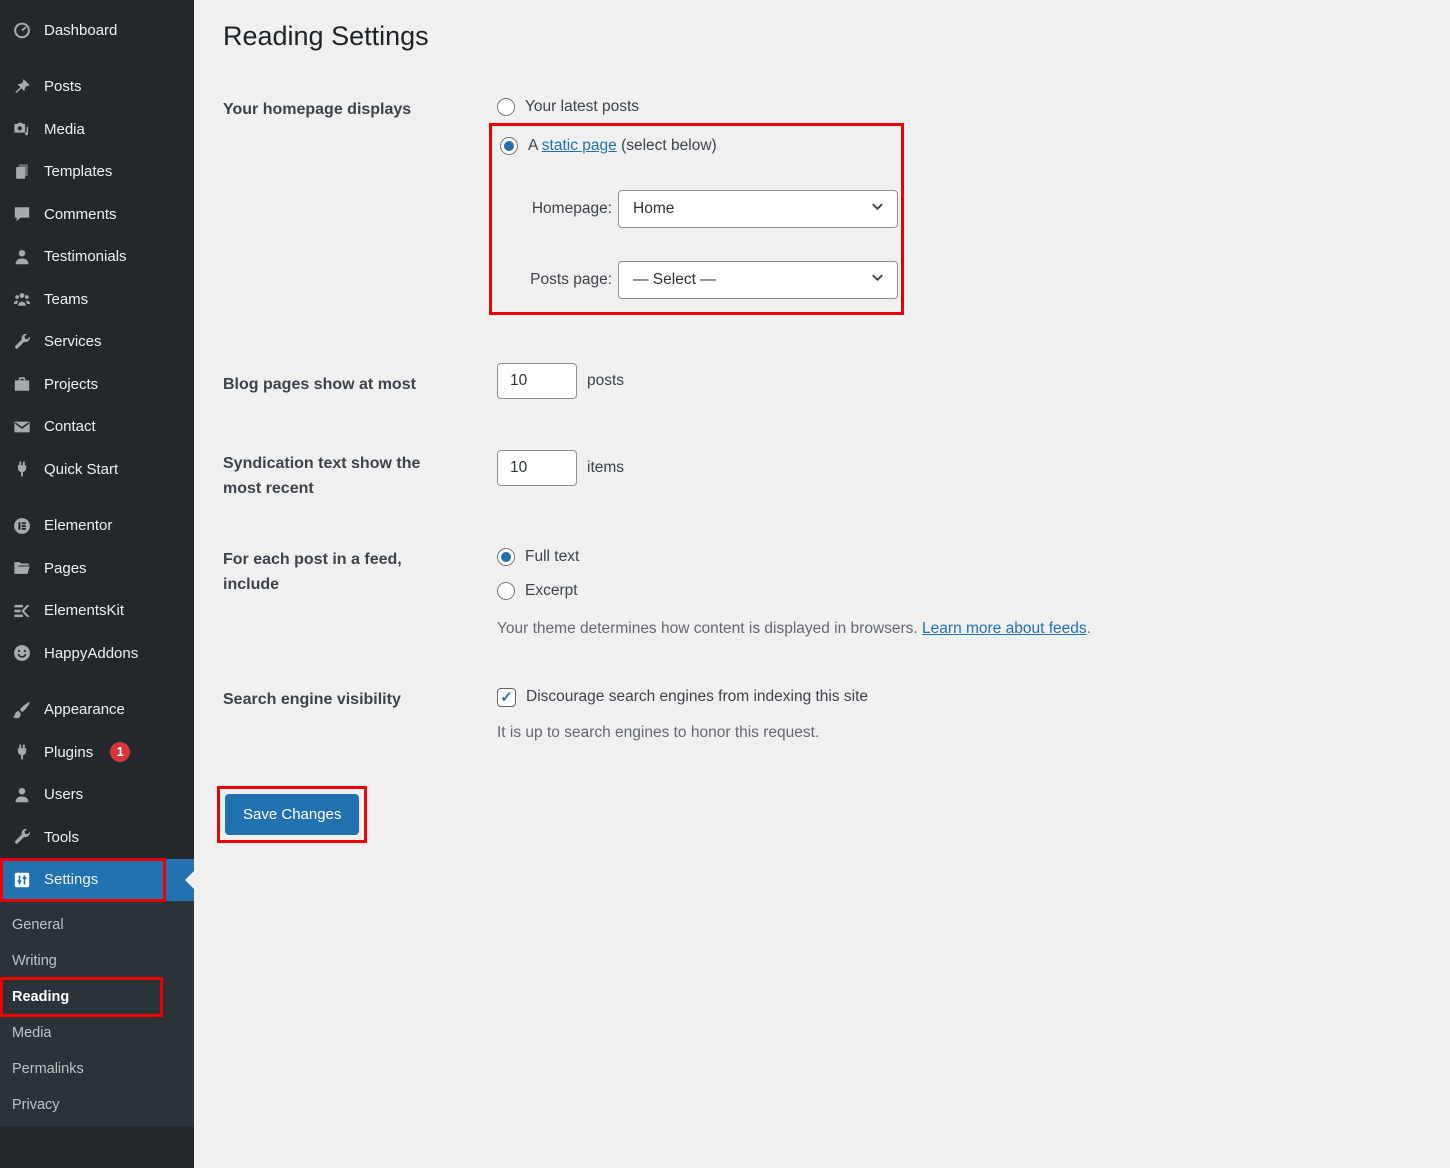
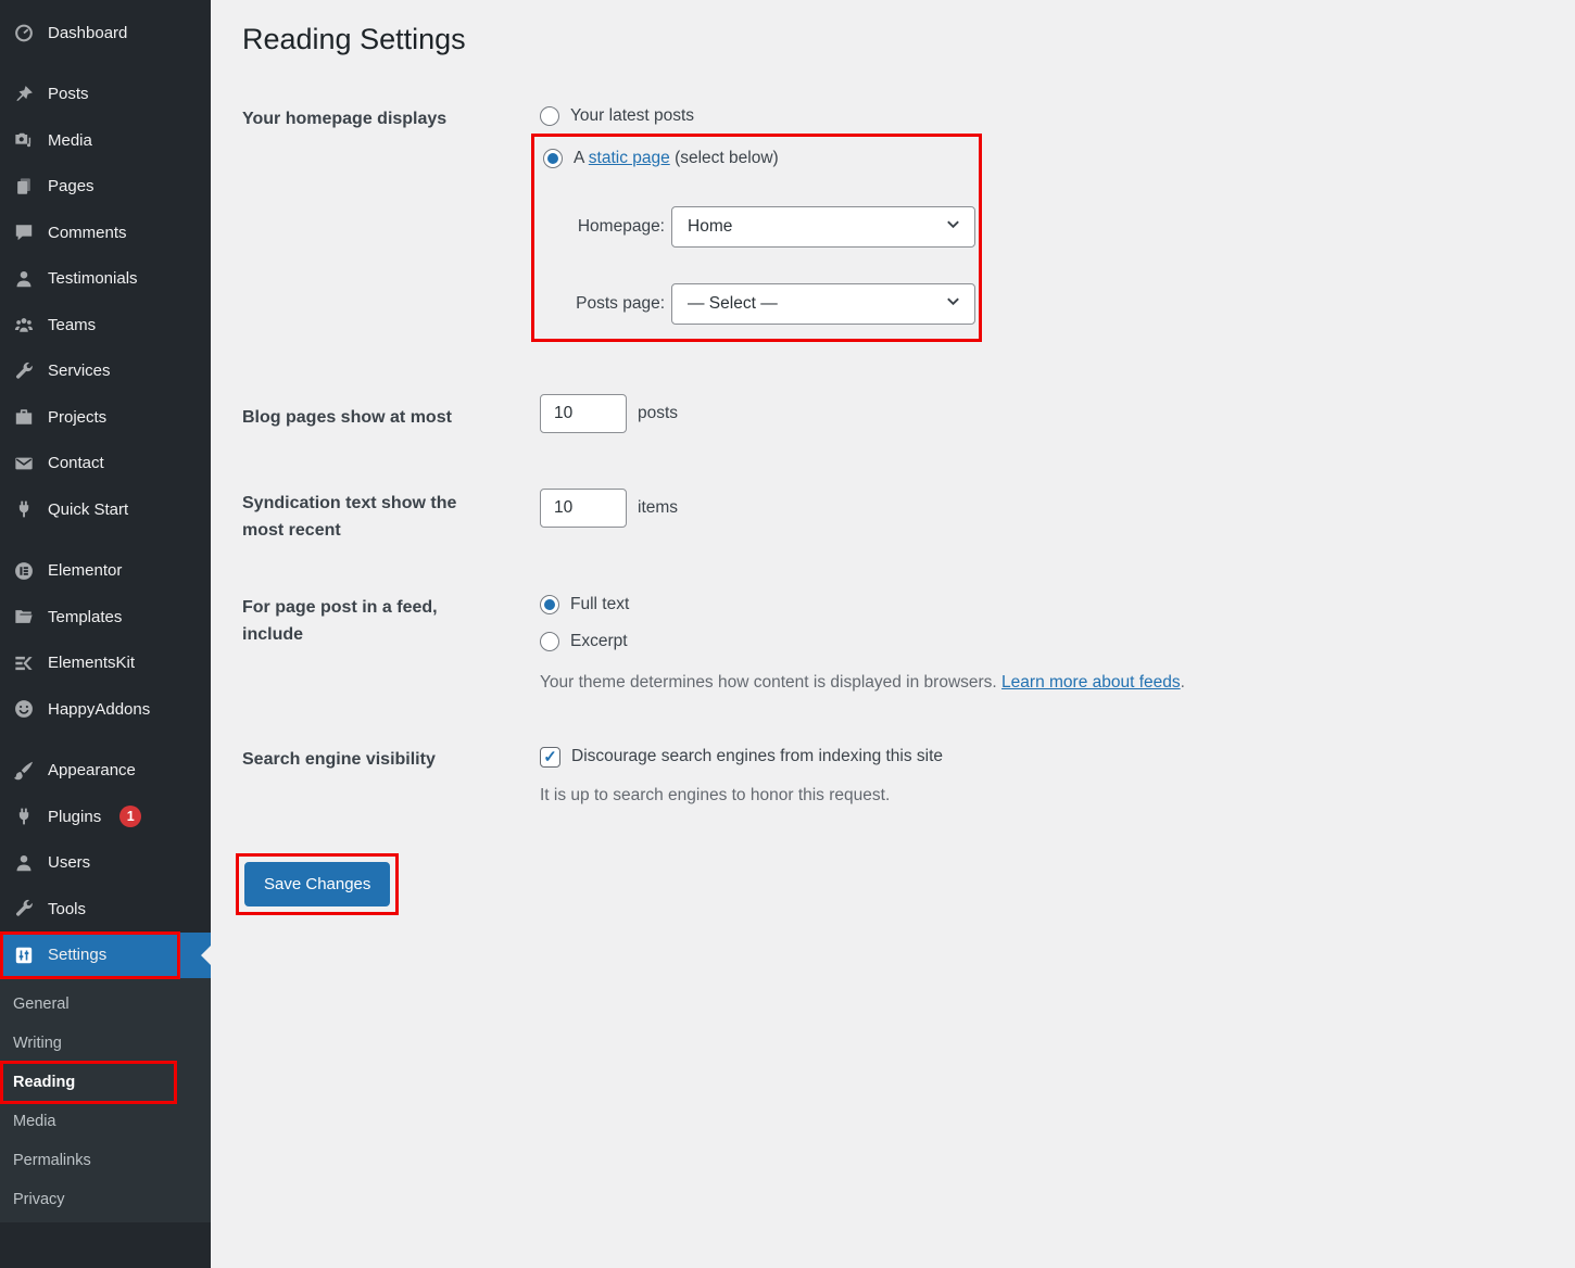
  Dashboard
  Posts
  Media
- Templates
+ Pages
  Comments
  Testimonials
  Teams
  Services
  Projects
  Contact
  Quick Start
  Elementor
- Pages
+ Templates
  ElementsKit
  HappyAddons
  Appearance
  Plugins
  1
  Users
  Tools
  Settings
  General
  Writing
  Reading
  Media
  Permalinks
  Privacy
  Reading Settings
  Your homepage displays
  Your latest posts
  A static page (select below)
  Homepage:
  Home
  Posts page:
  — Select —
  Blog pages show at most
  10
  posts
  Syndication text show the most recent
  10
  items
- For each post in a feed, include
+ For page post in a feed, include
  Full text
  Excerpt
  Your theme determines how content is displayed in browsers. Learn more about feeds.
  Search engine visibility
  ✓
  Discourage search engines from indexing this site
  It is up to search engines to honor this request.
  Save Changes
